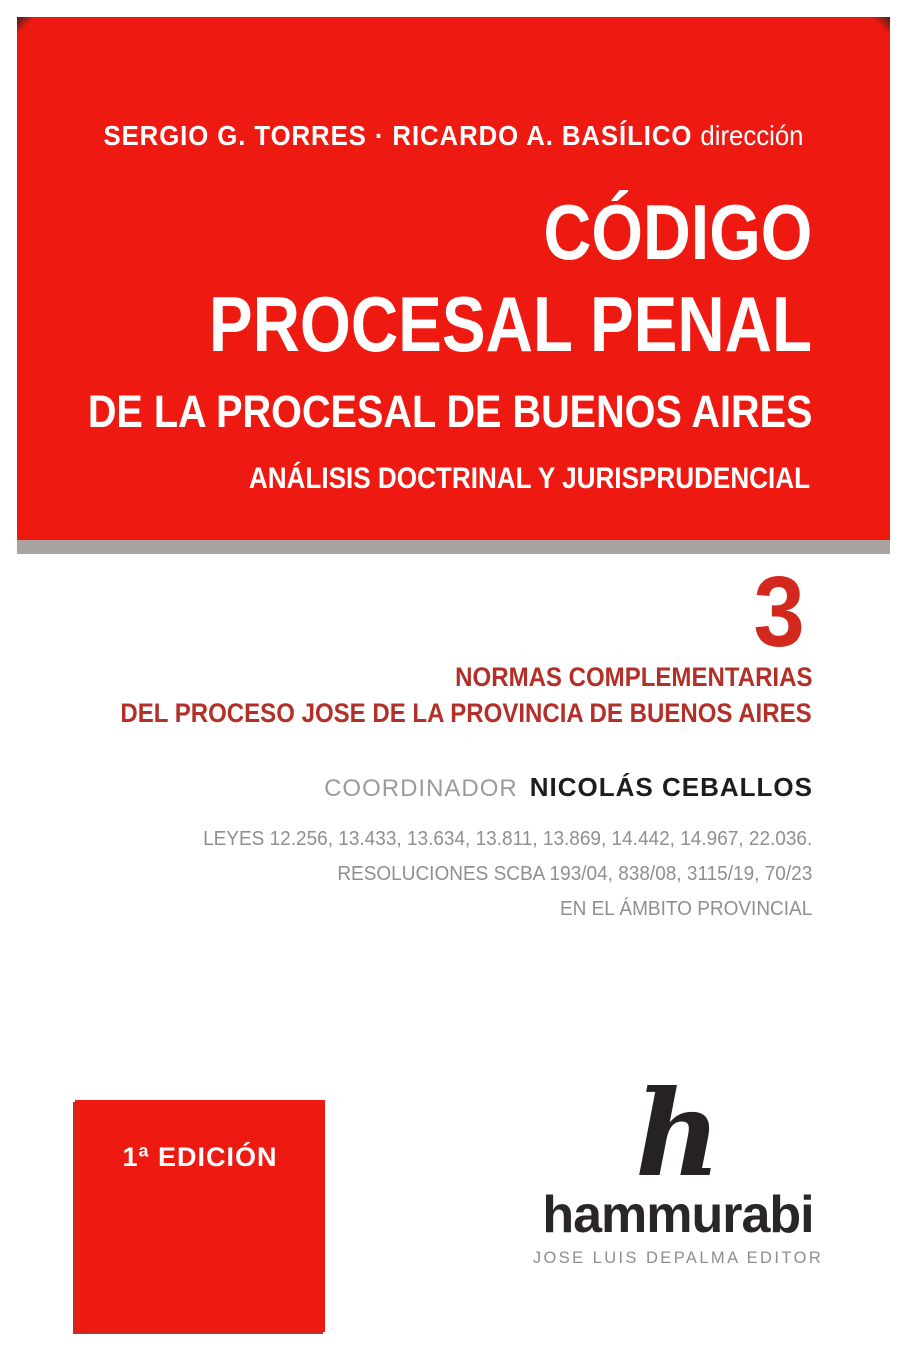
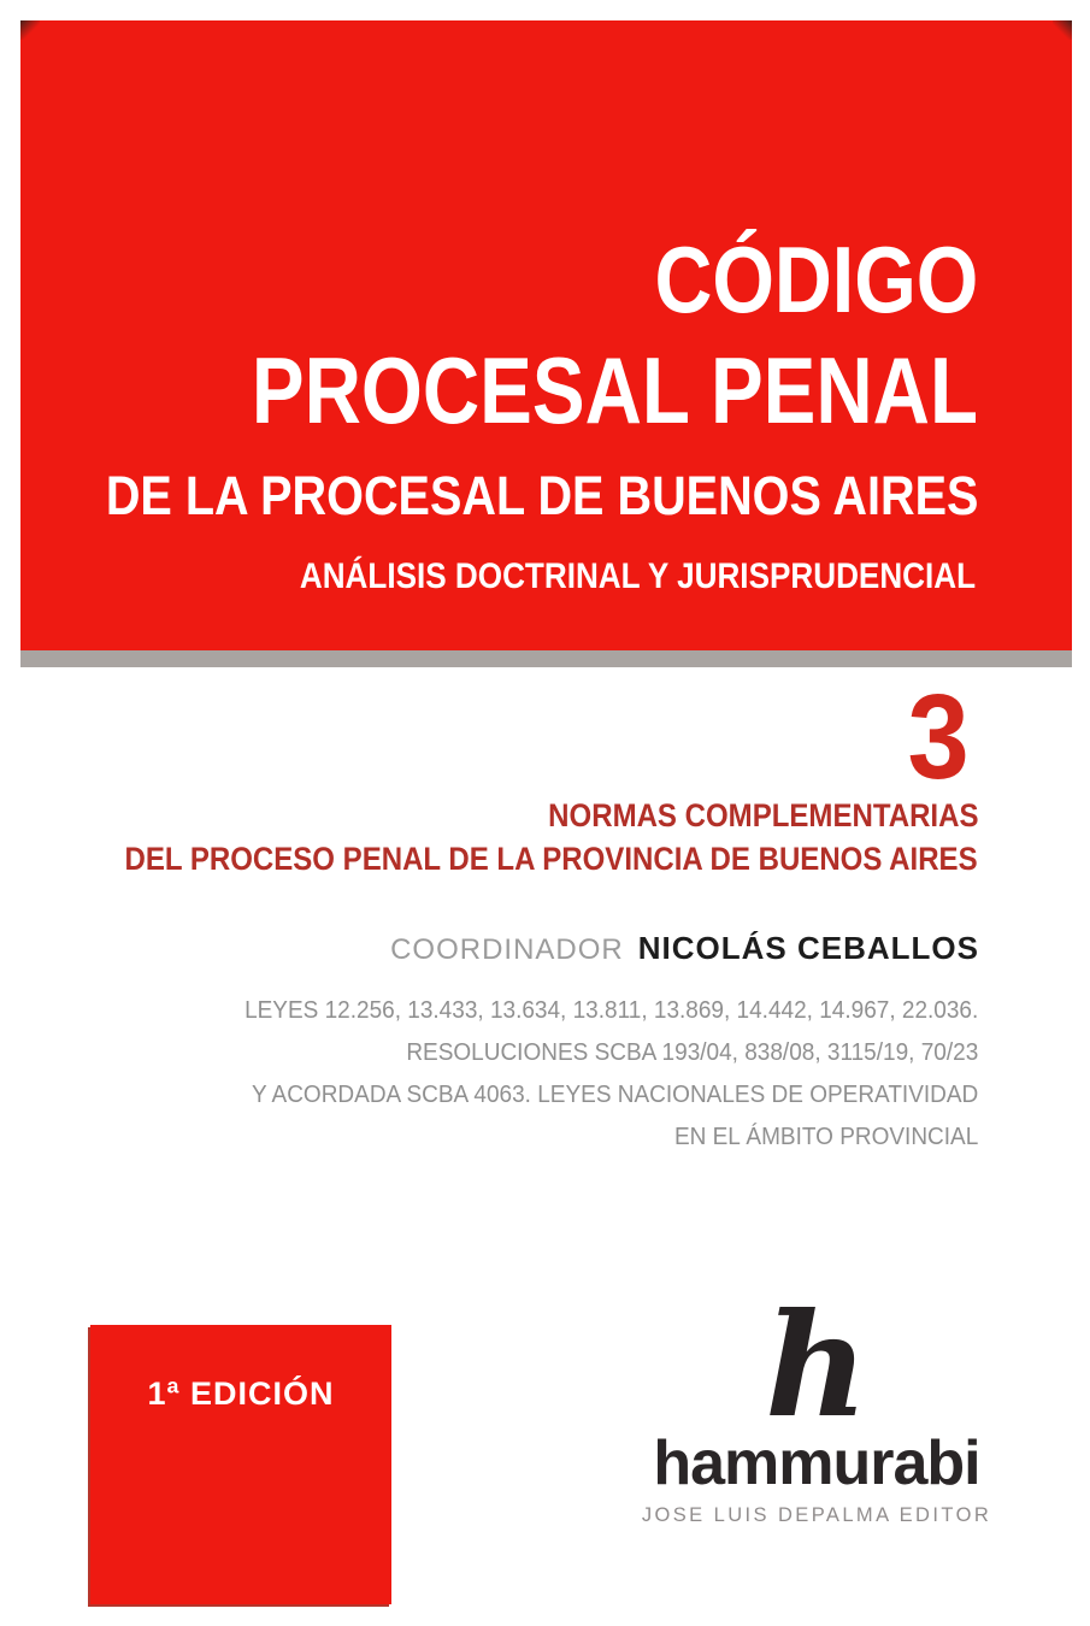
- SERGIO G. TORRES · RICARDO A. BASÍLICO dirección
  CÓDIGO
  PROCESAL PENAL
  DE LA PROCESAL DE BUENOS AIRES
  ANÁLISIS DOCTRINAL Y JURISPRUDENCIAL
  3
  NORMAS COMPLEMENTARIAS
- DEL PROCESO JOSE DE LA PROVINCIA DE BUENOS AIRES
+ DEL PROCESO PENAL DE LA PROVINCIA DE BUENOS AIRES
  COORDINADOR NICOLÁS CEBALLOS
  LEYES 12.256, 13.433, 13.634, 13.811, 13.869, 14.442, 14.967, 22.036.
  RESOLUCIONES SCBA 193/04, 838/08, 3115/19, 70/23
+ Y ACORDADA SCBA 4063. LEYES NACIONALES DE OPERATIVIDAD
  EN EL ÁMBITO PROVINCIAL
  1ª EDICIÓN
  h
  hammurabi
  JOSE LUIS DEPALMA EDITOR
